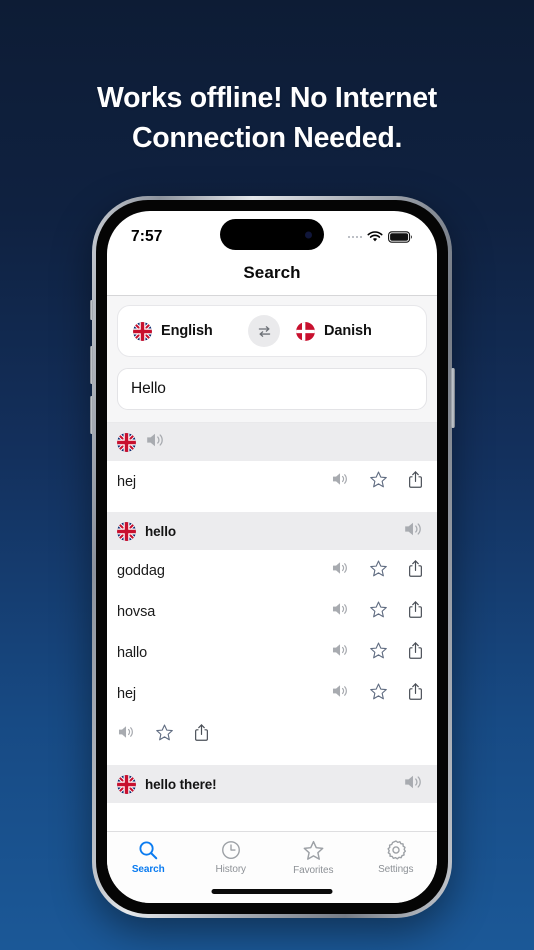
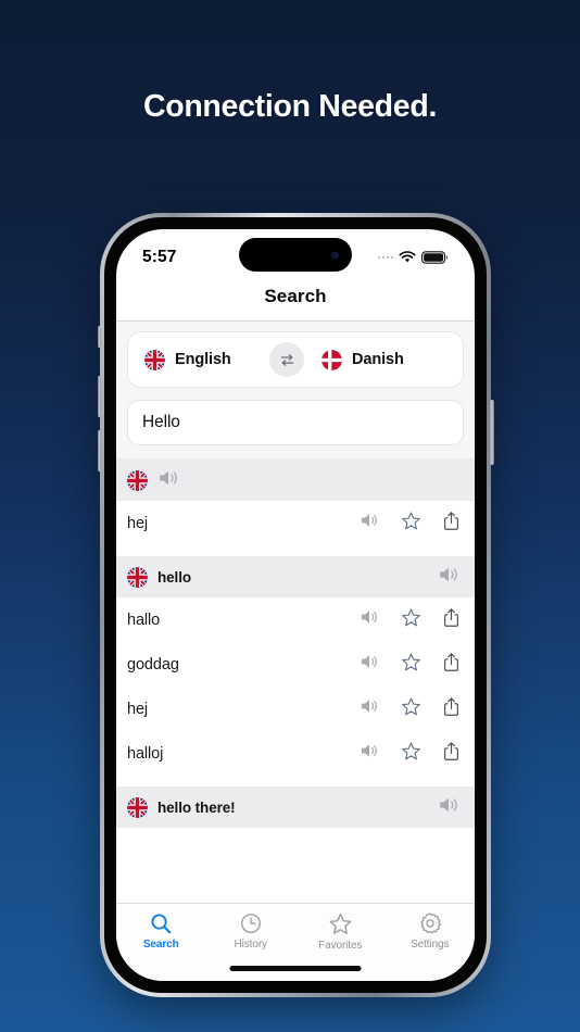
- Works offline! No Internet
  Connection Needed.
- 7:57
+ 5:57
  Search
  English
  Danish
  Hello
  hej
  hello
- goddag
+ hallo
- hovsa
- hallo
+ goddag
  hej
+ halloj
  hello there!
  Search
  History
  Favorites
  Settings
